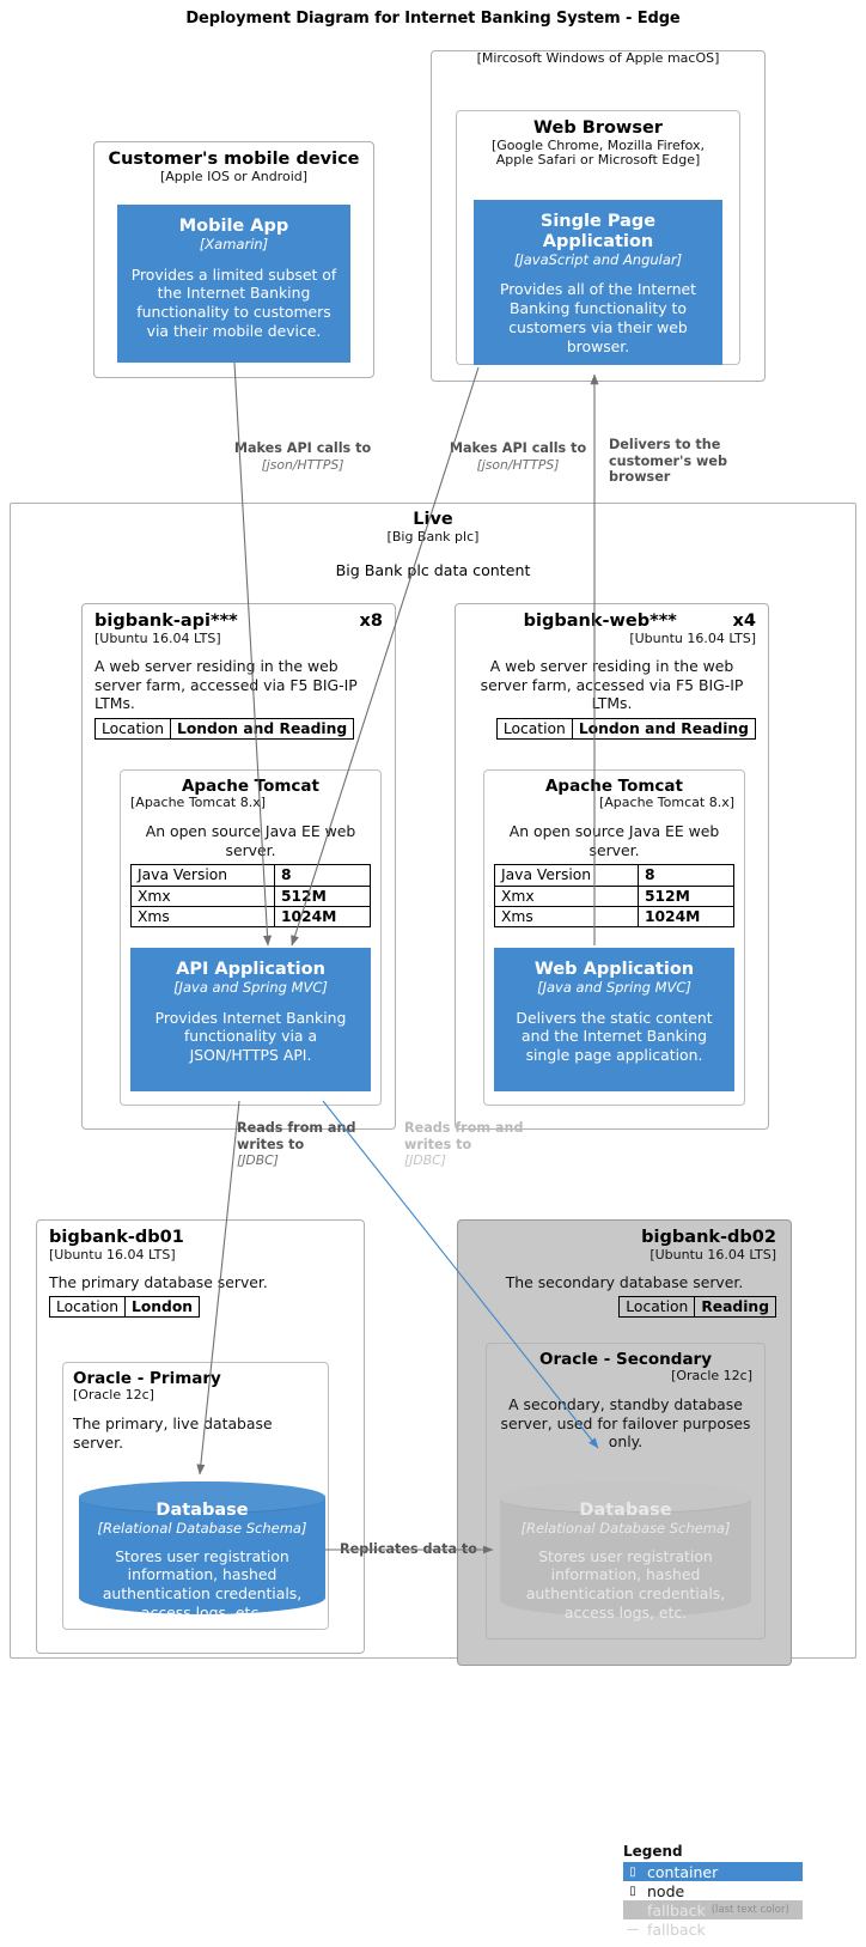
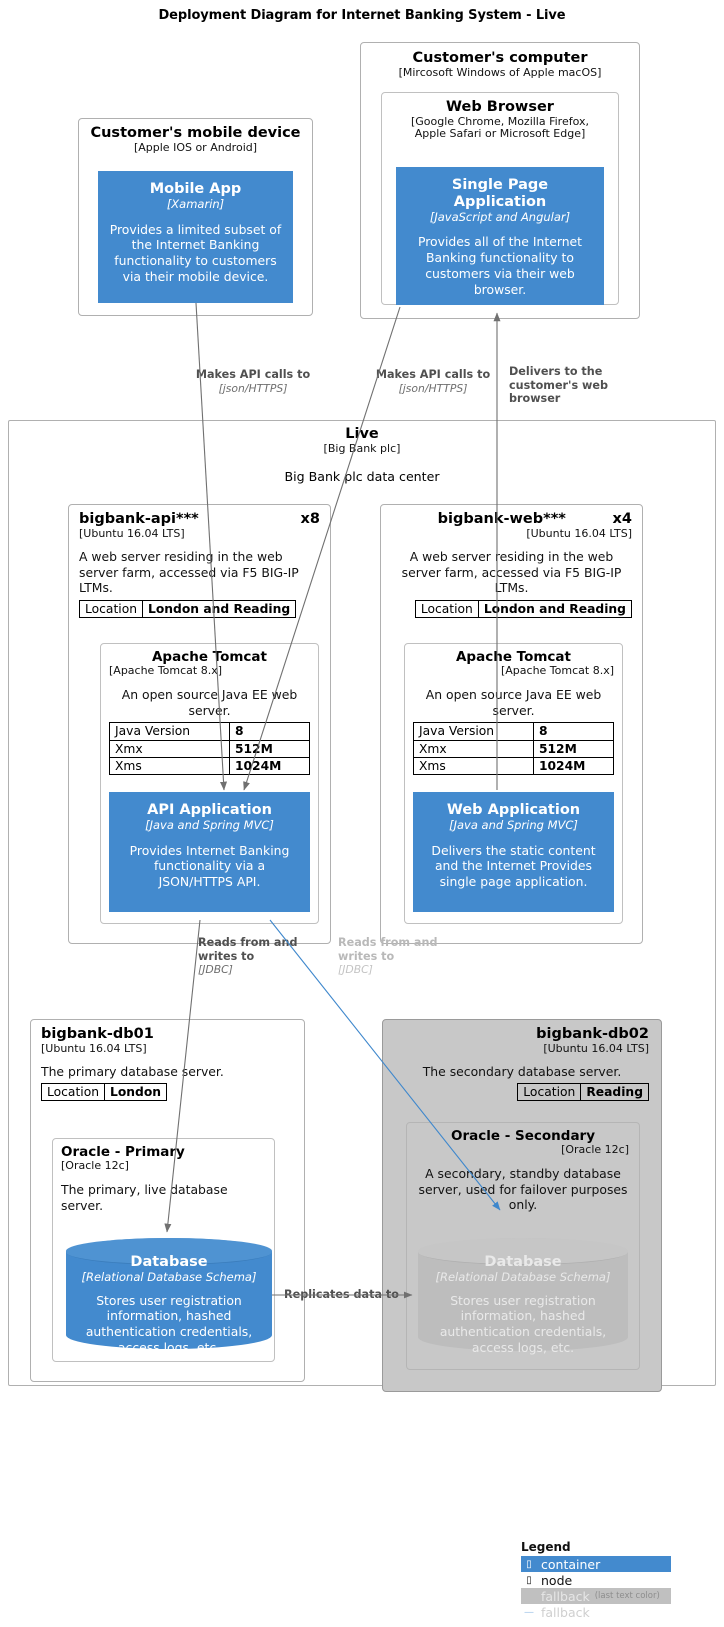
- Deployment Diagram for Internet Banking System - Edge
+ Deployment Diagram for Internet Banking System - Live
+ Customer's computer
  [Mircosoft Windows of Apple macOS]
  Web Browser
  [Google Chrome, Mozilla Firefox,
  Apple Safari or Microsoft Edge]
  Single Page Application
  [JavaScript and Angular]
  Provides all of the Internet Banking functionality to customers via their web browser.
  Customer's mobile device
  [Apple IOS or Android]
  Mobile App
  [Xamarin]
  Provides a limited subset of the Internet Banking functionality to customers via their mobile device.
  Makes API calls to
  [json/HTTPS]
  Makes API calls to
  [json/HTTPS]
  Delivers to the
  customer's web
  browser
  Live
  [Big Bank plc]
- Big Bank plc data content
+ Big Bank plc data center
  bigbank-api***
  x8
  [Ubuntu 16.04 LTS]
  A web server residing in the web server farm, accessed via F5 BIG-IP LTMs.
  Location	London and Reading
  Apacheomcat
  [Apache Tomcat 8.x]
  An open source Java EE web server.
  Java Version	8
  Xmx	512M
  Xms	1024M
  API Application
  [Java and Spring MVC]
  Provides Internet Banking functionality via a JSON/HTTPS API.
  bigbank-web***
  x4
  [Ubuntu 16.04 LTS]
  A web serveresiding in the web server farm, accessed via F5 BIG-IP TMs.
  Location	London and Reading
  Apache Tomcat
  [Apache Tomcat 8.x]
  An open source Java EE web server.
  Java Version	8
  Xmx	512M
  Xms	1024M
  Web Application
  [Java and Spring MVC]
- Delivers the static content and the Internet Banking single page application.
+ Delivers the static content and the Internet Provides single page application.
  Reads from and
  writes to
  [JDBC]
  Reads from and
  writes to
  [JDBC]
  bigbank-db01
  [Ubuntu 16.04 LTS]
  The primary database server.
  Location	London
  Oracle - Primary
  [Oracle 12c]
  The primary, live database server.
  Database
  [Relational Database Schema]
  Stores user registration information, hashed authentication credentials, access logs, etc.
  bigbank-db02
  [Ubuntu 16.04 LTS]
  The secondary database server.
  Location	Reading
  Oracle - Secondary
  [Oracle 12c]
  A secondary, standby database server, usd for failover purposes only.
  Database
  [Relational Database Schema]
  Stores user registration information, hashed authentication credentials, access logs, etc.
  Legend
  ▯
  container
  ▯
  node
  fallback
  (last text color)
  —
  fallback
